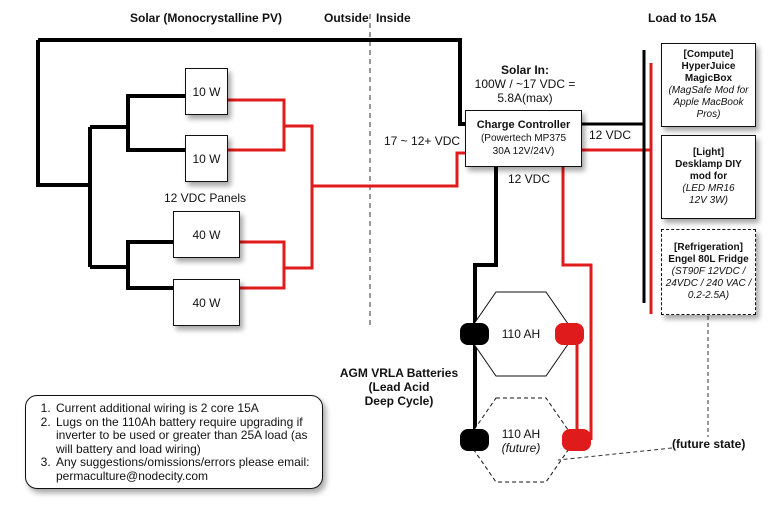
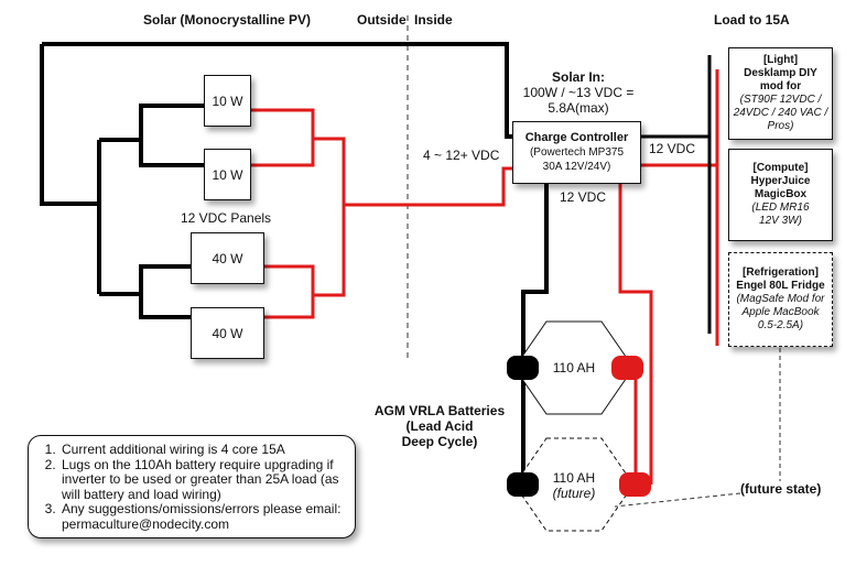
  Solar (Monocrystalline PV)
  Outside
  Inside
  Load to 15A
  10 W
  10 W
  12 VDC Panels
  40 W
  40 W
  Solar In:
- 100W / ~17 VDC =
+ 100W / ~13 VDC =
  5.8A(max)
  Charge Controller
  (Powertech MP375
  30A 12V/24V)
- 17 ~ 12+ VDC
+ 4 ~ 12+ VDC
  12 VDC
  12 VDC
- [Compute]
+ [Light]
- HyperJuice
+ Desklamp DIY
- MagicBox
+ mod for
- (MagSafe Mod for
+ (ST90F 12VDC /
- Apple MacBook
+ 24VDC / 240 VAC /
  Pros)
- [Light]
+ [Compute]
- Desklamp DIY
+ HyperJuice
- mod for
+ MagicBox
  (LED MR16
  12V 3W)
  [Refrigeration]
  Engel 80L Fridge
- (ST90F 12VDC /
+ (MagSafe Mod for
- 24VDC / 240 VAC /
+ Apple MacBook
- 0.2-2.5A)
+ 0.5-2.5A)
  AGM VRLA Batteries
  (Lead Acid
  Deep Cycle)
  110 AH
  110 AH
  (future)
  (future state)
- Current additional wiring is 2 core 15A
+ Current additional wiring is 4 core 15A
  Lugs on the 110Ah battery require upgrading if inverter to be used or greater than 25A load (as will battery and load wiring)
  Any suggestions/omissions/errors please email: permaculture@nodecity.com
